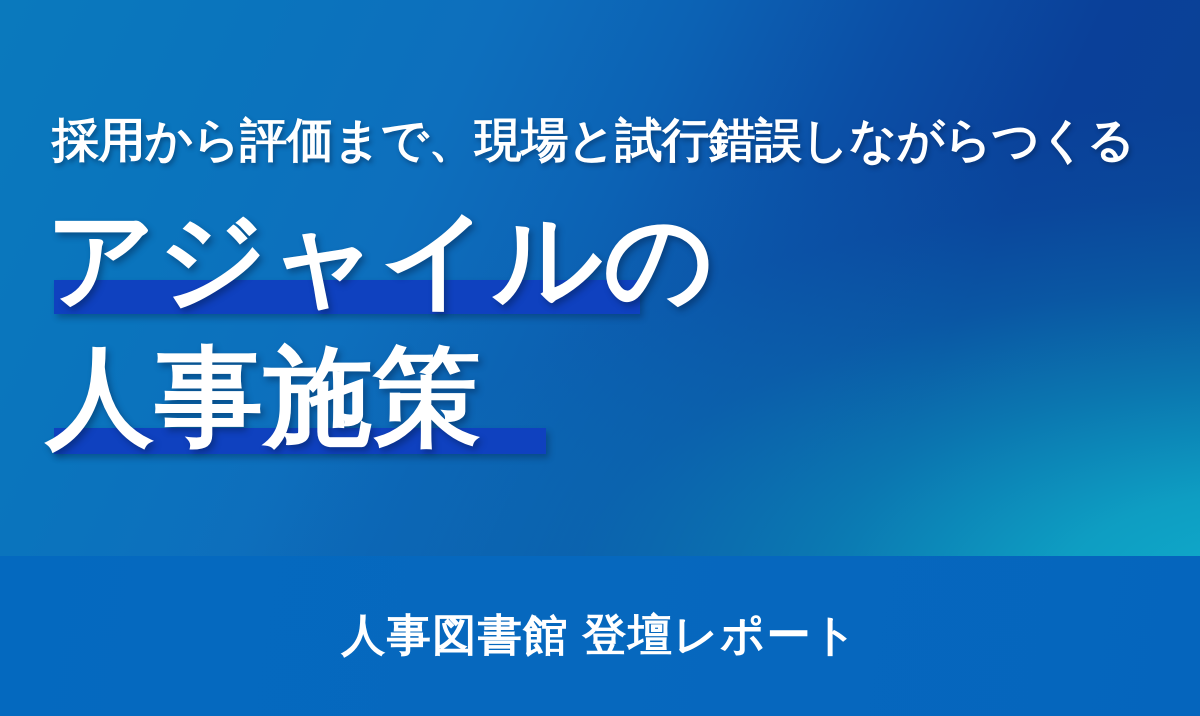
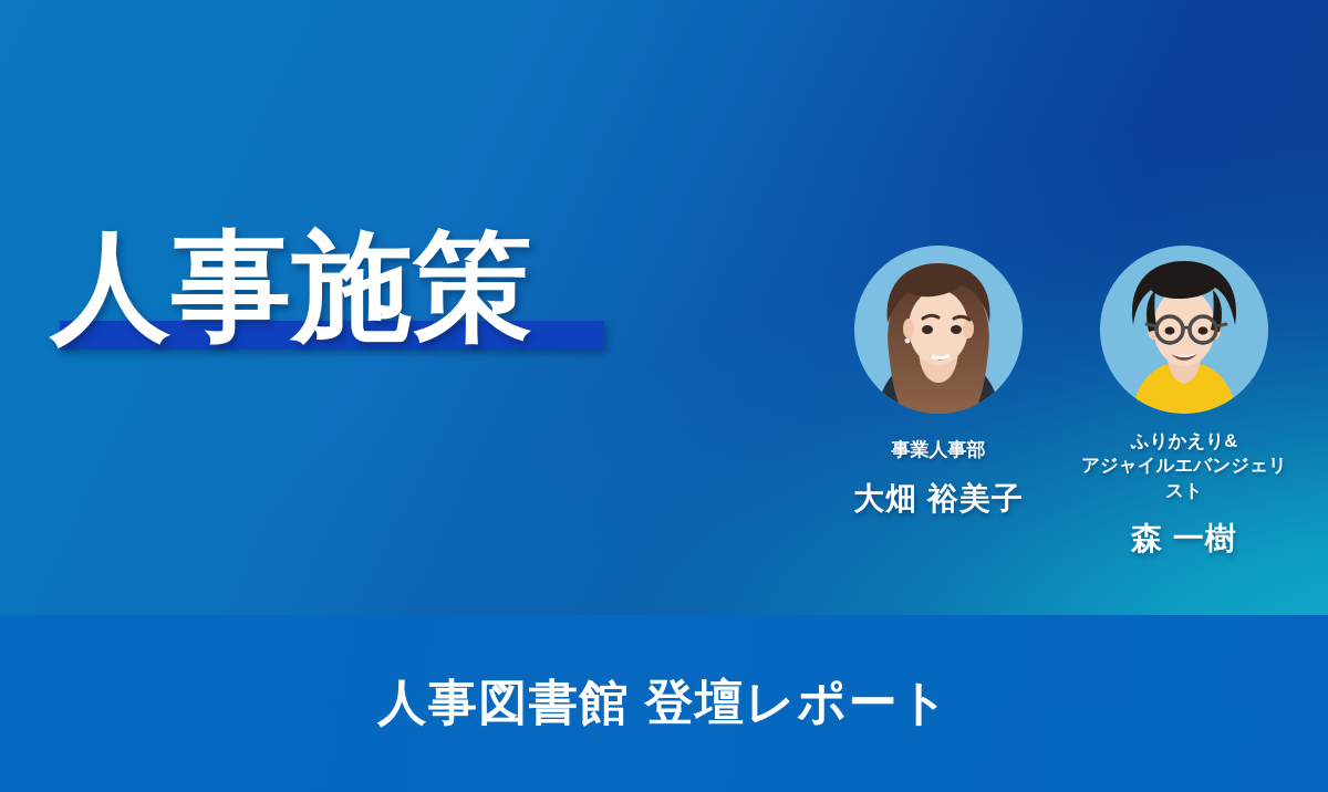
- 採用から評価まで、現場と試行錯誤しながらつくる
- アジャイルの
  人事施策
+ 事業人事部
+ 大畑 裕美子
+ ふりかえり&
+ アジャイルエバンジェリスト
+ 森 一樹
  人事図書館 登壇レポート
